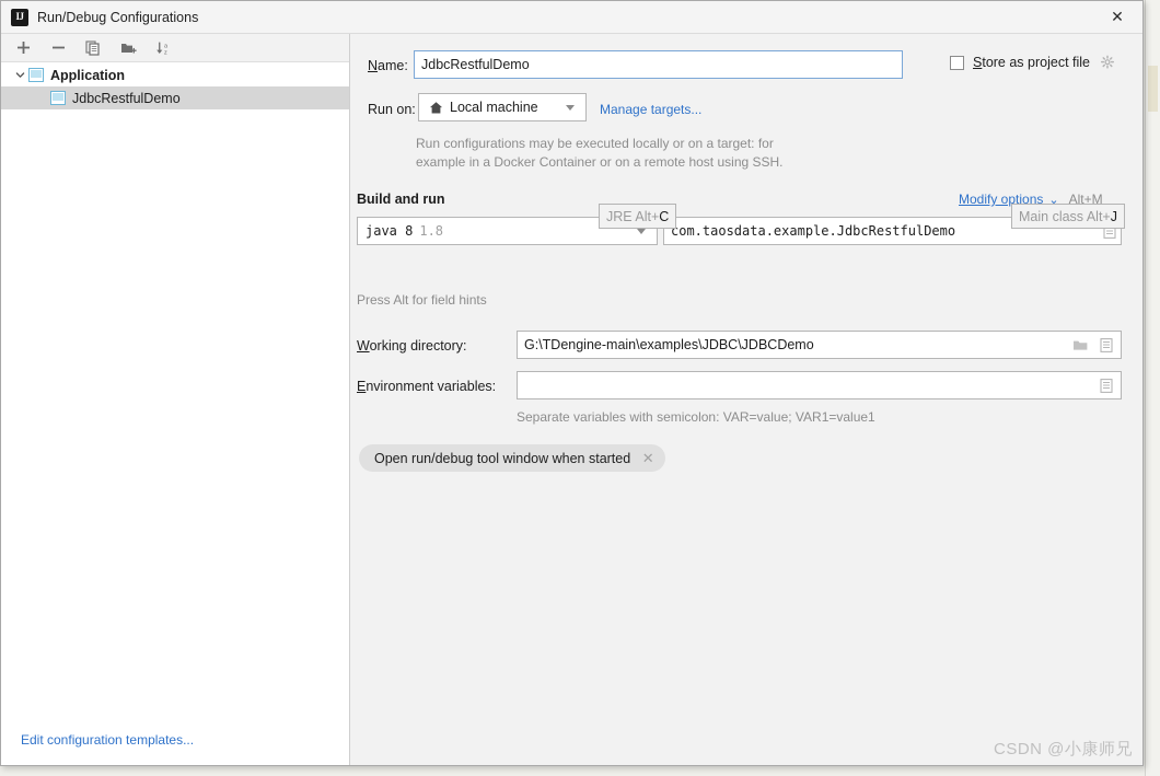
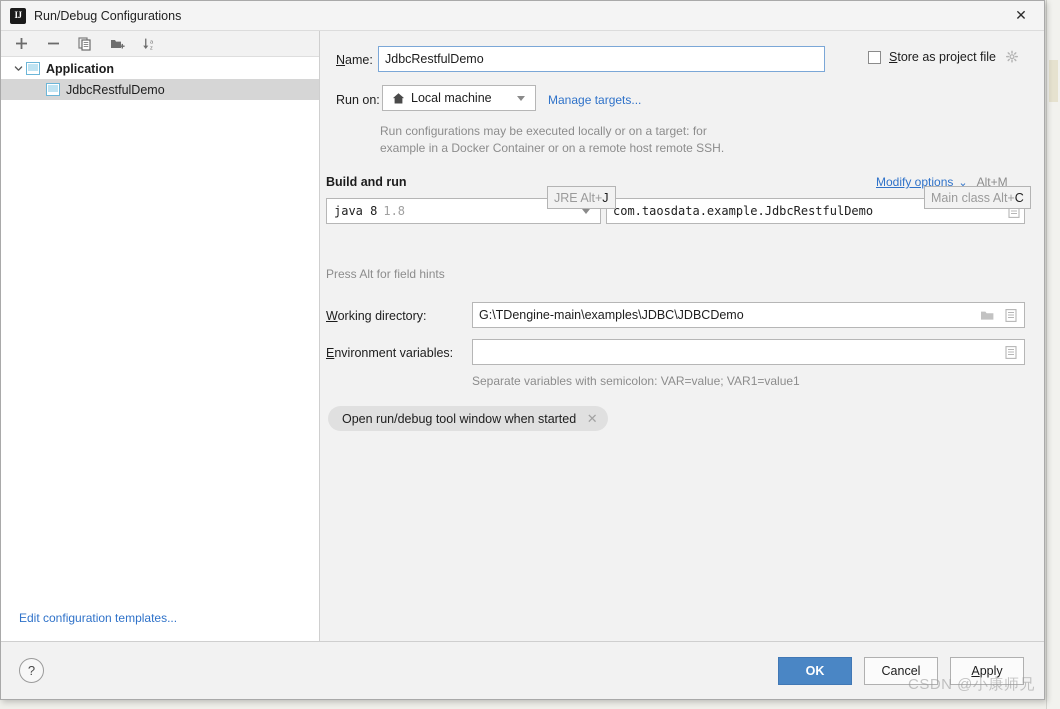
  IJ
  Run/Debug Configurations
  ✕
  Application
  JdbcRestfulDemo
  Edit configuration templates...
  Name:
  JdbcRestfulDemo
  Store as project file
  Run on:
  Local machine
  Manage targets...
  Run configurations may be executed locally or on a target: for
- example in a Docker Container or on a remote host using SSH.
+ example in a Docker Container or on a remote host remote SSH.
  Build and run
  Modify options
  ⌄
  Alt+M
  java 8
  1.8
  com.taosdata.example.JdbcRestfulDemo
  Press Alt for field hints
  Working directory:
  G:\TDengine-main\examples\JDBC\JDBCDemo
  Environment variables:
  Separate variables with semicolon: VAR=value; VAR1=value1
  Open run/debug tool window when started
  ✕
  JRE Alt+
- C
+ J
  Main class Alt+
- J
+ C
+ ?
+ OK
+ Cancel
+ A
+ pply
  CSDN @小康师兄
